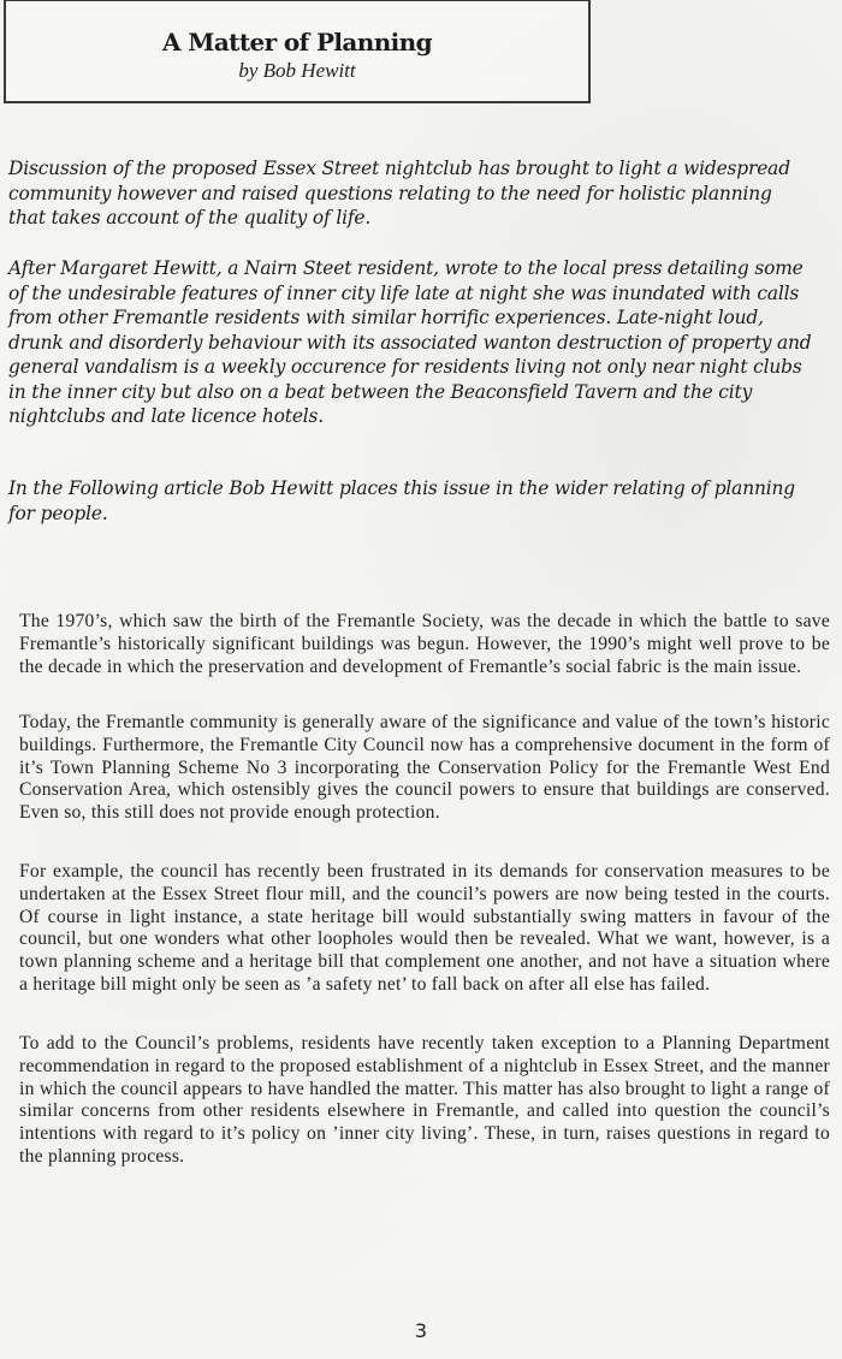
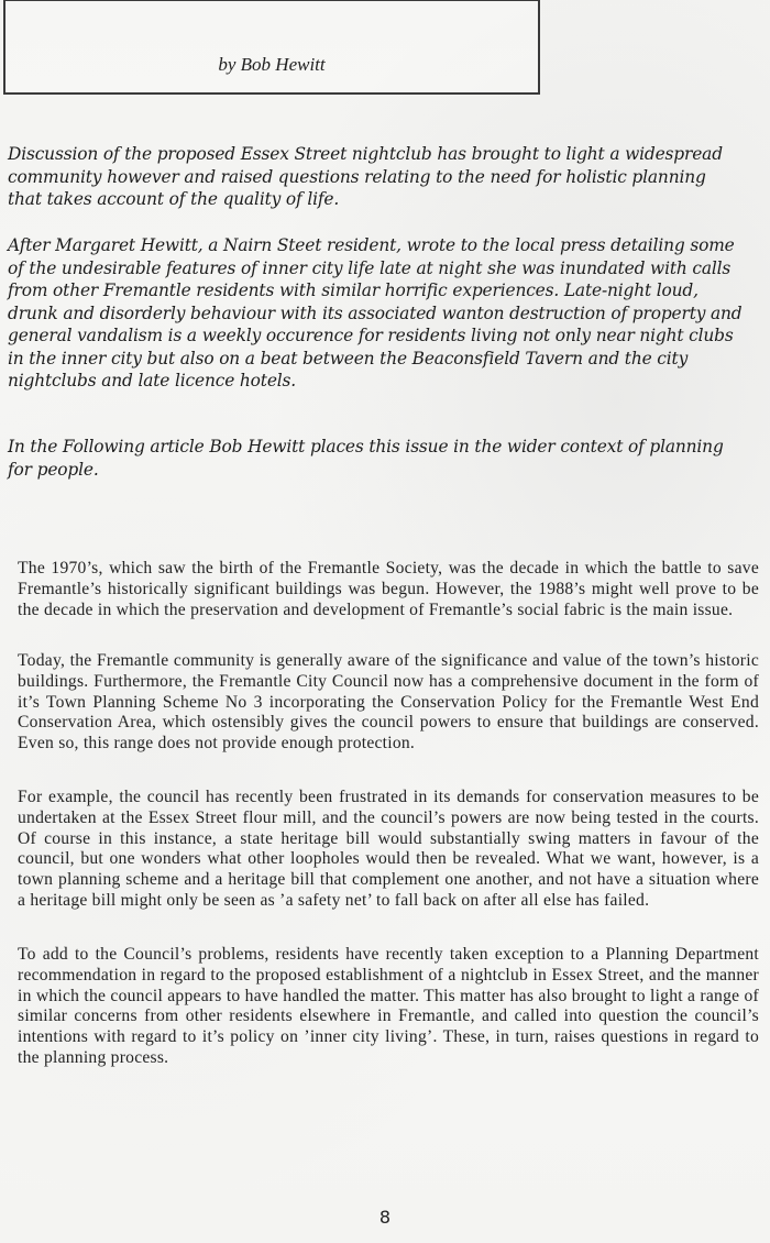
- A Matter of Planning
  by Bob Hewitt
  Discussion of the proposed Essex Street nightclub has brought to light a widespread community however and raised questions relating to the need for holistic planning that takes account of the quality of life.
  After Margaret Hewitt, a Nairn Steet resident, wrote to the local press detailing some of the undesirable features of inner city life late at night she was inundated with calls from other Fremantle residents with similar horrific experiences. Late-night loud, drunk and disorderly behaviour with its associated wanton destruction of property and general vandalism is a weekly occurence for residents living not only near night clubs in the inner city but also on a beat between the Beaconsfield Tavern and the city nightclubs and late licence hotels.
- In the Following article Bob Hewitt places this issue in the wider relating of planning for people.
+ In the Following article Bob Hewitt places this issue in the wider context of planning for people.
- The 1970’s, which saw the birth of the Fremantle Society, was the decade in which the battle to save Fremantle’s historically significant buildings was begun. However, the 1990’s might well prove to be the decade in which the preservation and development of Fremantle’s social fabric is the main issue.
+ The 1970’s, which saw the birth of the Fremantle Society, was the decade in which the battle to save Fremantle’s historically significant buildings was begun. However, the 1988’s might well prove to be the decade in which the preservation and development of Fremantle’s social fabric is the main issue.
- Today, the Fremantle community is generally aware of the significance and value of the town’s historic buildings. Furthermore, the Fremantle City Council now has a comprehensive document in the form of it’s Town Planning Scheme No 3 incorporating the Conservation Policy for the Fremantle West End Conservation Area, which ostensibly gives the council powers to ensure that buildings are conserved. Even so, this still does not provide enough protection.
+ Today, the Fremantle community is generally aware of the significance and value of the town’s historic buildings. Furthermore, the Fremantle City Council now has a comprehensive document in the form of it’s Town Planning Scheme No 3 incorporating the Conservation Policy for the Fremantle West End Conservation Area, which ostensibly gives the council powers to ensure that buildings are conserved. Even so, this range does not provide enough protection.
- For example, the council has recently been frustrated in its demands for conservation measures to be undertaken at the Essex Street flour mill, and the council’s powers are now being tested in the courts. Of course in light instance, a state heritage bill would substantially swing matters in favour of the council, but one wonders what other loopholes would then be revealed. What we want, however, is a town planning scheme and a heritage bill that complement one another, and not have a situation where a heritage bill might only be seen as ’a safety net’ to fall back on after all else has failed.
+ For example, the council has recently been frustrated in its demands for conservation measures to be undertaken at the Essex Street flour mill, and the council’s powers are now being tested in the courts. Of course in this instance, a state heritage bill would substantially swing matters in favour of the council, but one wonders what other loopholes would then be revealed. What we want, however, is a town planning scheme and a heritage bill that complement one another, and not have a situation where a heritage bill might only be seen as ’a safety net’ to fall back on after all else has failed.
  To add to the Council’s problems, residents have recently taken exception to a Planning Department recommendation in regard to the proposed establishment of a nightclub in Essex Street, and the manner in which the council appears to have handled the matter. This matter has also brought to light a range of similar concerns from other residents elsewhere in Fremantle, and called into question the council’s intentions with regard to it’s policy on ’inner city living’. These, in turn, raises questions in regard to the planning process.
- 3
+ 8
